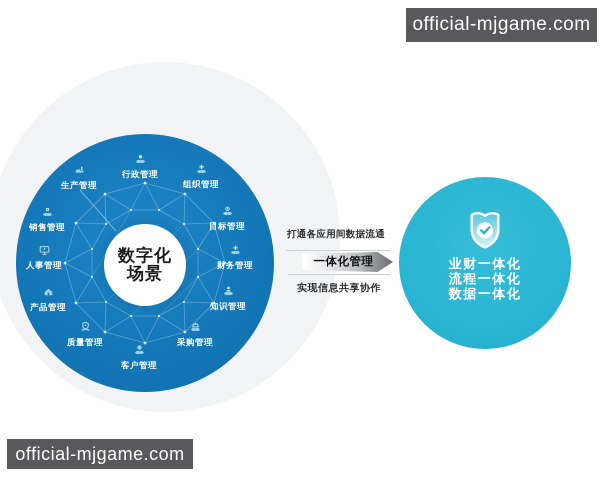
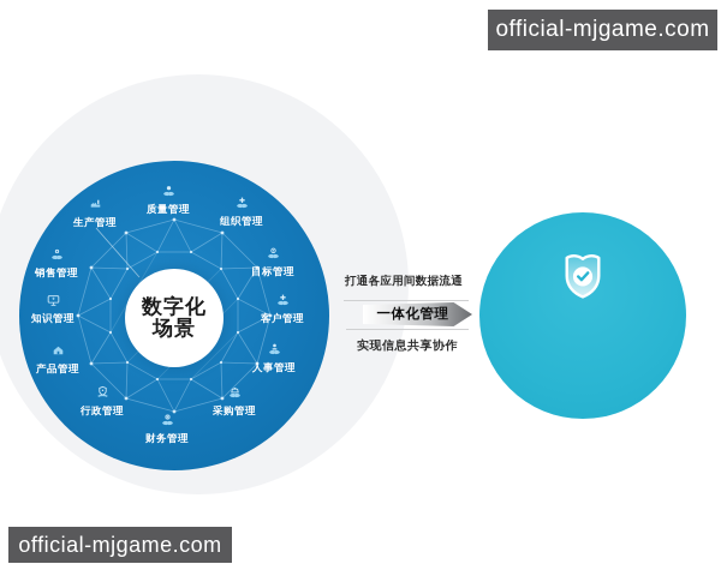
  数字化
  场景
- 行政管理
+ 质量管理
  组织管理
  目标管理
- 财务管理
+ 客户管理
- 知识管理
+ 人事管理
  采购管理
- 客户管理
+ 财务管理
- 质量管理
+ 行政管理
  产品管理
- 人事管理
+ 知识管理
  销售管理
  生产管理
  打通各应用间数据流通
  一体化管理
  实现信息共享协作
- 业财一体化
- 流程一体化
- 数据一体化
  official-mjgame.com
  official-mjgame.com
